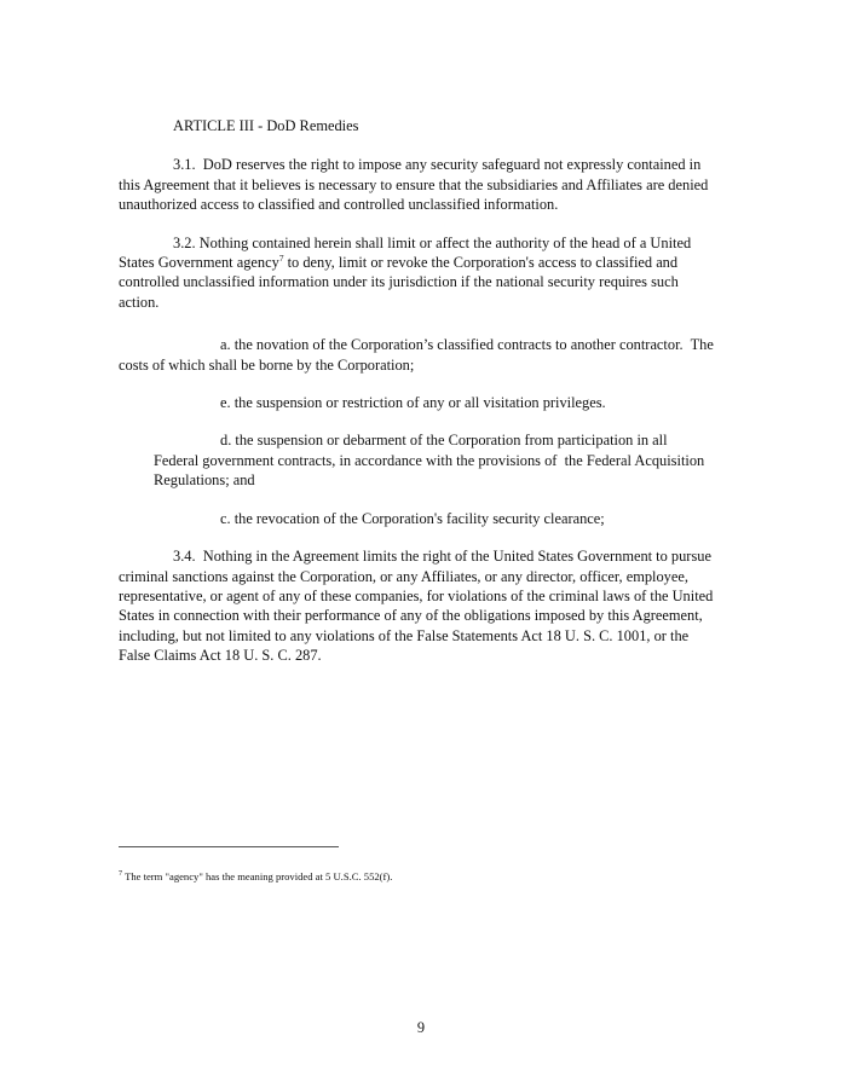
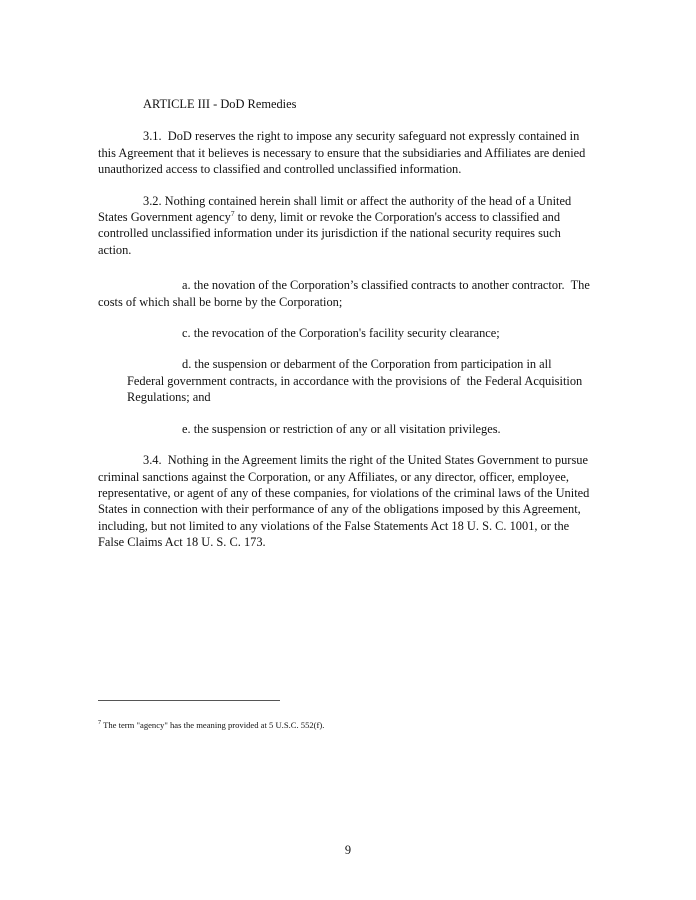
  ARTICLE III - DoD Remedies
  3.1. DoD reserves the right to impose any security safeguard not expressly contained in this Agreement that it believes is necessary to ensure that the subsidiaries and Affiliates are denied unauthorized access to classified and controlled unclassified information.
  3.2. Nothing contained herein shall limit or affect the authority of the head of a United States Government agency7 to deny, limit or revoke the Corporation's access to classified and controlled unclassified information under its jurisdiction if the national security requires such action.
  a. the novation of the Corporation’s classified contracts to another contractor. The costs of which shall be borne by the Corporation;
- e. the suspension or restriction of any or all visitation privileges.
+ c. the revocation of the Corporation's facility security clearance;
  d. the suspension or debarment of the Corporation from participation in all Federal government contracts, in accordance with the provisions of the Federal Acquisition Regulations; and
- c. the revocation of the Corporation's facility security clearance;
+ e. the suspension or restriction of any or all visitation privileges.
- 3.4. Nothing in the Agreement limits the right of the United States Government to pursue criminal sanctions against the Corporation, or any Affiliates, or any director, officer, employee, representative, or agent of any of these companies, for violations of the criminal laws of the United States in connection with their performance of any of the obligations imposed by this Agreement, including, but not limited to any violations of the False Statements Act 18 U. S. C. 1001, or the False Claims Act 18 U. S. C. 287.
+ 3.4. Nothing in the Agreement limits the right of the United States Government to pursue criminal sanctions against the Corporation, or any Affiliates, or any director, officer, employee, representative, or agent of any of these companies, for violations of the criminal laws of the United States in connection with their performance of any of the obligations imposed by this Agreement, including, but not limited to any violations of the False Statements Act 18 U. S. C. 1001, or the False Claims Act 18 U. S. C. 173.
  The term "agency" has the meaning provided at 5 U.S.C. 552(f).
  9
